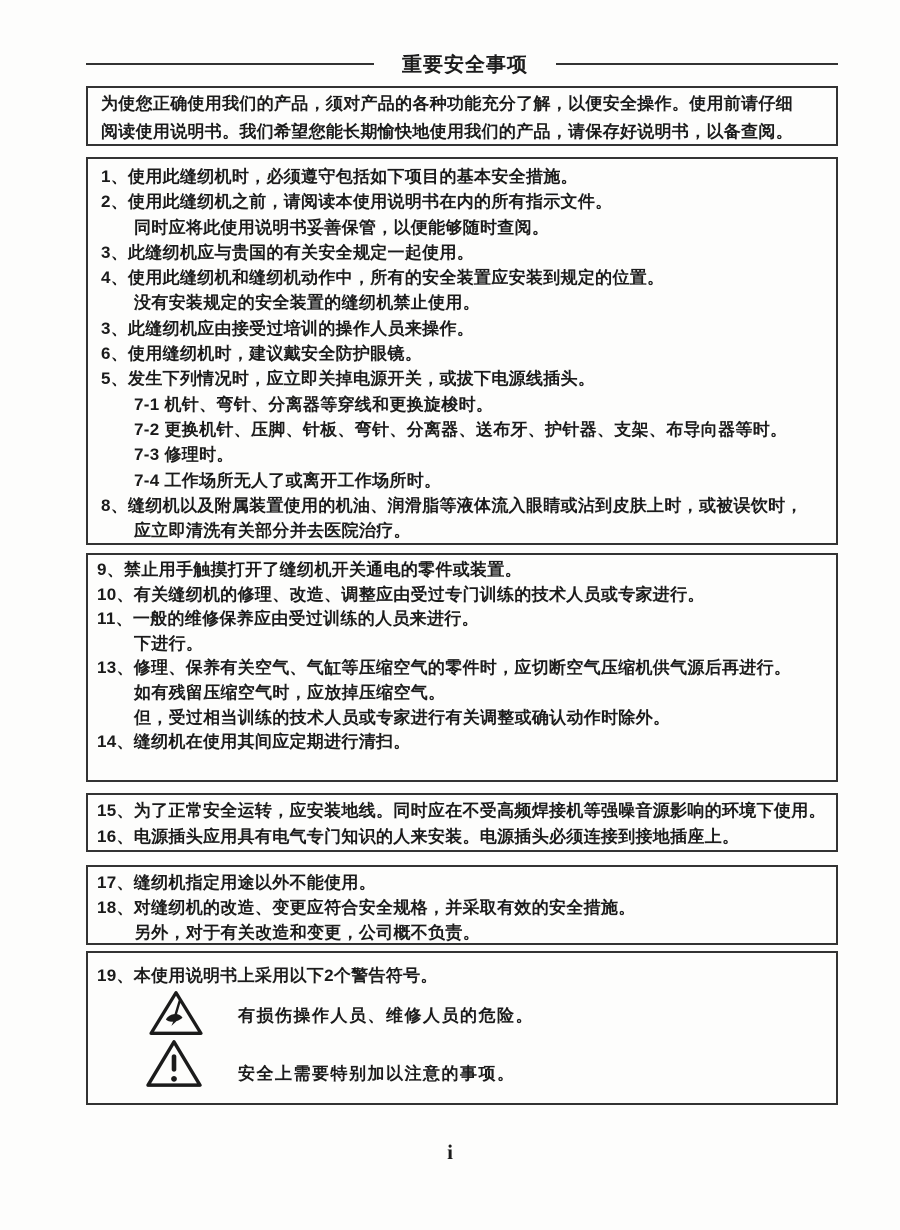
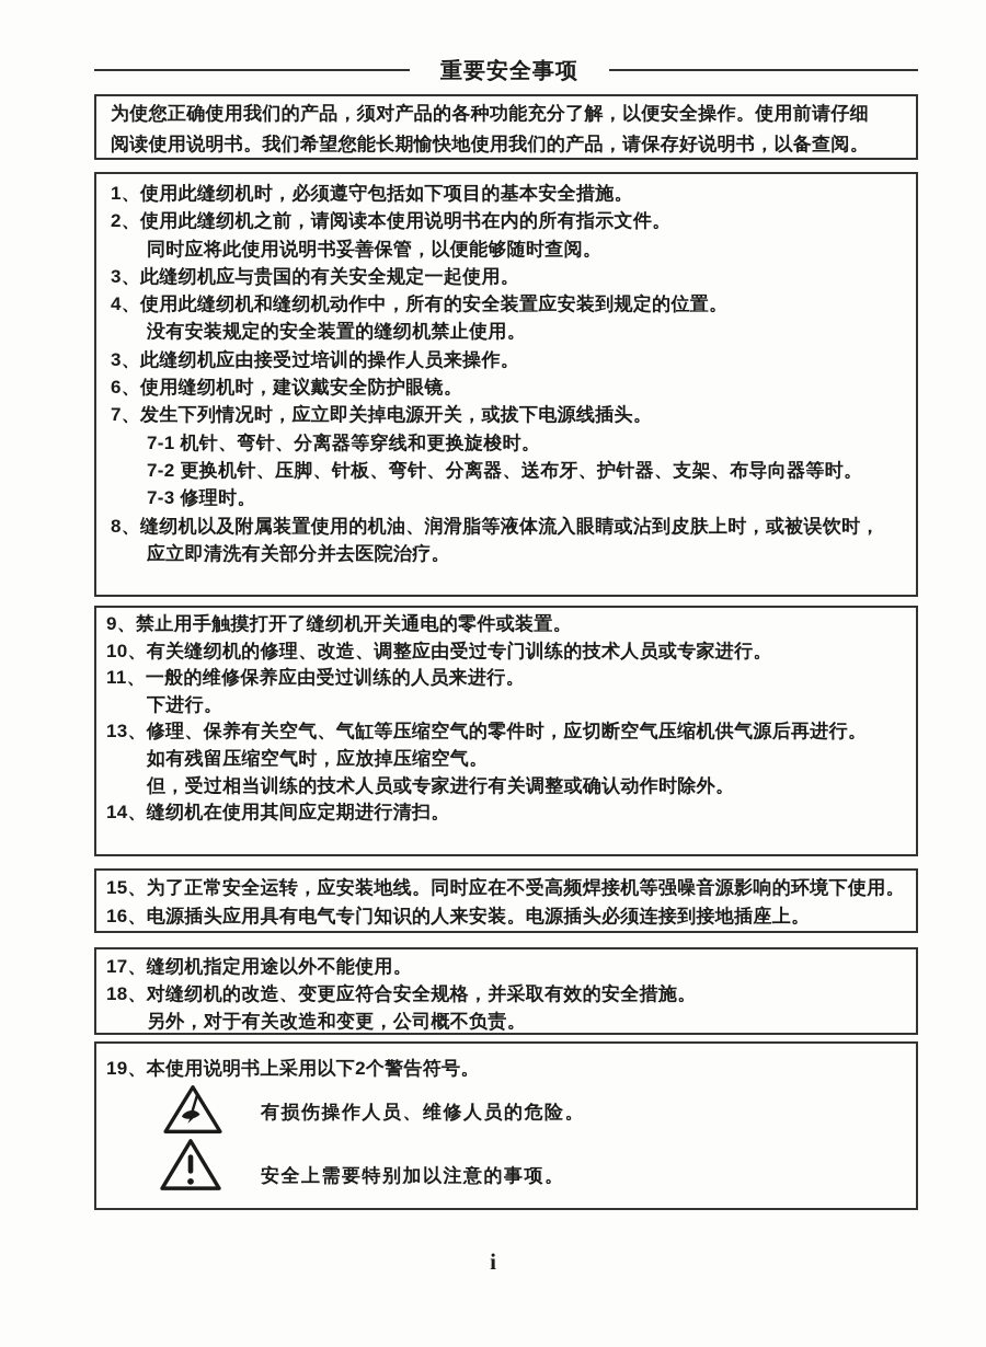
  重要安全事项
  为使您正确使用我们的产品，须对产品的各种功能充分了解，以便安全操作。使用前请仔细
  阅读使用说明书。我们希望您能长期愉快地使用我们的产品，请保存好说明书，以备查阅。
  1、使用此缝纫机时，必须遵守包括如下项目的基本安全措施。
  2、使用此缝纫机之前，请阅读本使用说明书在内的所有指示文件。
  同时应将此使用说明书妥善保管，以便能够随时查阅。
  3、此缝纫机应与贵国的有关安全规定一起使用。
  4、使用此缝纫机和缝纫机动作中，所有的安全装置应安装到规定的位置。
  没有安装规定的安全装置的缝纫机禁止使用。
  3、此缝纫机应由接受过培训的操作人员来操作。
  6、使用缝纫机时，建议戴安全防护眼镜。
- 5、发生下列情况时，应立即关掉电源开关，或拔下电源线插头。
+ 7、发生下列情况时，应立即关掉电源开关，或拔下电源线插头。
  7-1 机针、弯针、分离器等穿线和更换旋梭时。
  7-2 更换机针、压脚、针板、弯针、分离器、送布牙、护针器、支架、布导向器等时。
  7-3 修理时。
- 7-4 工作场所无人了或离开工作场所时。
  8、缝纫机以及附属装置使用的机油、润滑脂等液体流入眼睛或沾到皮肤上时，或被误饮时，
  应立即清洗有关部分并去医院治疗。
  9、禁止用手触摸打开了缝纫机开关通电的零件或装置。
  10、有关缝纫机的修理、改造、调整应由受过专门训练的技术人员或专家进行。
  11、一般的维修保养应由受过训练的人员来进行。
  下进行。
  13、修理、保养有关空气、气缸等压缩空气的零件时，应切断空气压缩机供气源后再进行。
  如有残留压缩空气时，应放掉压缩空气。
  但，受过相当训练的技术人员或专家进行有关调整或确认动作时除外。
  14、缝纫机在使用其间应定期进行清扫。
  15、为了正常安全运转，应安装地线。同时应在不受高频焊接机等强噪音源影响的环境下使用。
  16、电源插头应用具有电气专门知识的人来安装。电源插头必须连接到接地插座上。
  17、缝纫机指定用途以外不能使用。
  18、对缝纫机的改造、变更应符合安全规格，并采取有效的安全措施。
  另外，对于有关改造和变更，公司概不负责。
  19、本使用说明书上采用以下2个警告符号。
  有损伤操作人员、维修人员的危险。
  安全上需要特别加以注意的事项。
  i
